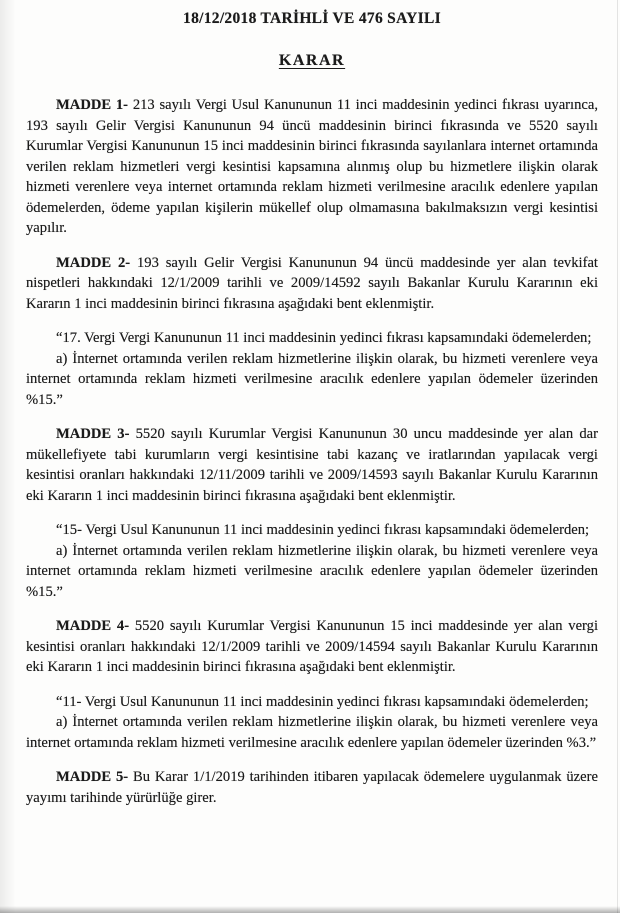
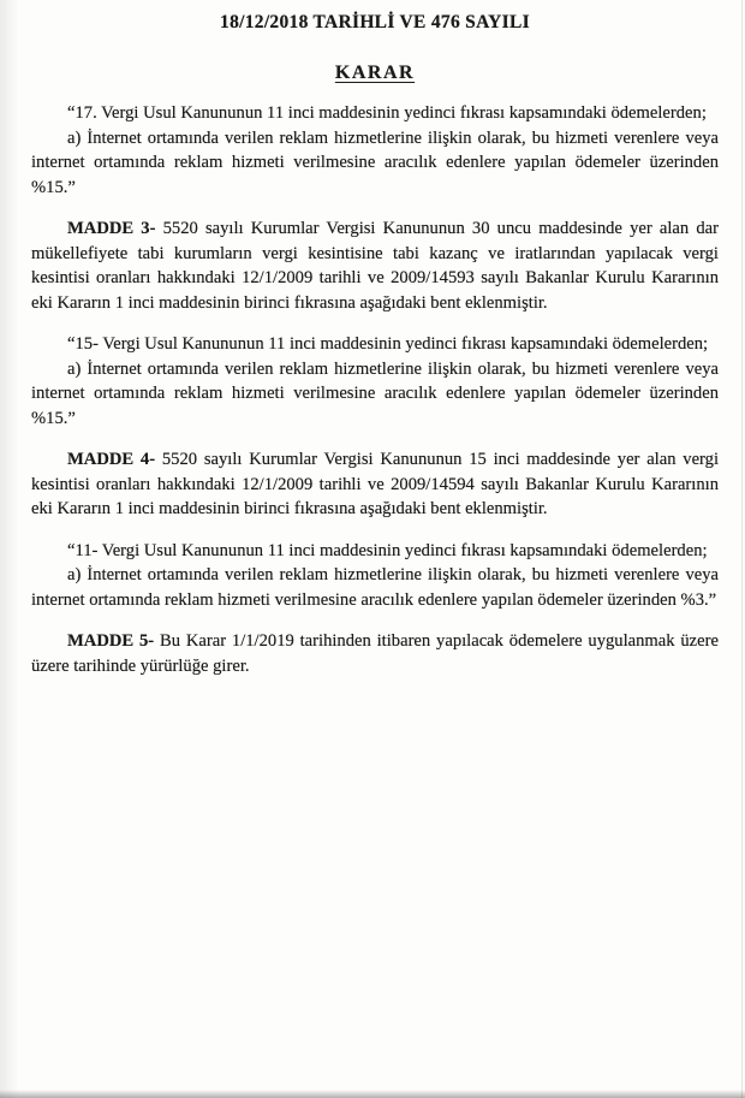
  18/12/2018 TARİHLİ VE 476 SAYILI
  KARAR
- MADDE 1- 213 sayılı Vergi Usul Kanununun 11 inci maddesinin yedinci fıkrası uyarınca, 193 sayılı Gelir Vergisi Kanununun 94 üncü maddesinin birinci fıkrasında ve 5520 sayılı Kurumlar Vergisi Kanununun 15 inci maddesinin birinci fıkrasında sayılanlara internet ortamında verilen reklam hizmetleri vergi kesintisi kapsamına alınmış olup bu hizmetlere ilişkin olarak hizmeti verenlere veya internet ortamında reklam hizmeti verilmesine aracılık edenlere yapılan ödemelerden, ödeme yapılan kişilerin mükellef olup olmamasına bakılmaksızın vergi kesintisi yapılır.
- MADDE 2- 193 sayılı Gelir Vergisi Kanununun 94 üncü maddesinde yer alan tevkifat nispetleri hakkındaki 12/1/2009 tarihli ve 2009/14592 sayılı Bakanlar Kurulu Kararının eki Kararın 1 inci maddesinin birinci fıkrasına aşağıdaki bent eklenmiştir.
- “17. Vergi Vergi Kanununun 11 inci maddesinin yedinci fıkrası kapsamındaki ödemelerden;
+ “17. Vergi Usul Kanununun 11 inci maddesinin yedinci fıkrası kapsamındaki ödemelerden;
  a) İnternet ortamında verilen reklam hizmetlerine ilişkin olarak, bu hizmeti verenlere veya internet ortamında reklam hizmeti verilmesine aracılık edenlere yapılan ödemeler üzerinden %15.”
- MADDE 3- 5520 sayılı Kurumlar Vergisi Kanununun 30 uncu maddesinde yer alan dar mükellefiyete tabi kurumların vergi kesintisine tabi kazanç ve iratlarından yapılacak vergi kesintisi oranları hakkındaki 12/11/2009 tarihli ve 2009/14593 sayılı Bakanlar Kurulu Kararının eki Kararın 1 inci maddesinin birinci fıkrasına aşağıdaki bent eklenmiştir.
+ MADDE 3- 5520 sayılı Kurumlar Vergisi Kanununun 30 uncu maddesinde yer alan dar mükellefiyete tabi kurumların vergi kesintisine tabi kazanç ve iratlarından yapılacak vergi kesintisi oranları hakkındaki 12/1/2009 tarihli ve 2009/14593 sayılı Bakanlar Kurulu Kararının eki Kararın 1 inci maddesinin birinci fıkrasına aşağıdaki bent eklenmiştir.
  “15- Vergi Usul Kanununun 11 inci maddesinin yedinci fıkrası kapsamındaki ödemelerden;
  a) İnternet ortamında verilen reklam hizmetlerine ilişkin olarak, bu hizmeti verenlere veya internet ortamında reklam hizmeti verilmesine aracılık edenlere yapılan ödemeler üzerinden %15.”
  MADDE 4- 5520 sayılı Kurumlar Vergisi Kanununun 15 inci maddesinde yer alan vergi kesintisi oranları hakkındaki 12/1/2009 tarihli ve 2009/14594 sayılı Bakanlar Kurulu Kararının eki Kararın 1 inci maddesinin birinci fıkrasına aşağıdaki bent eklenmiştir.
  “11- Vergi Usul Kanununun 11 inci maddesinin yedinci fıkrası kapsamındaki ödemelerden;
  a) İnternet ortamında verilen reklam hizmetlerine ilişkin olarak, bu hizmeti verenlere veya internet ortamında reklam hizmeti verilmesine aracılık edenlere yapılan ödemeler üzerinden %3.”
- MADDE 5- Bu Karar 1/1/2019 tarihinden itibaren yapılacak ödemelere uygulanmak üzere yayımı tarihinde yürürlüğe girer.
+ MADDE 5- Bu Karar 1/1/2019 tarihinden itibaren yapılacak ödemelere uygulanmak üzere üzere tarihinde yürürlüğe girer.
